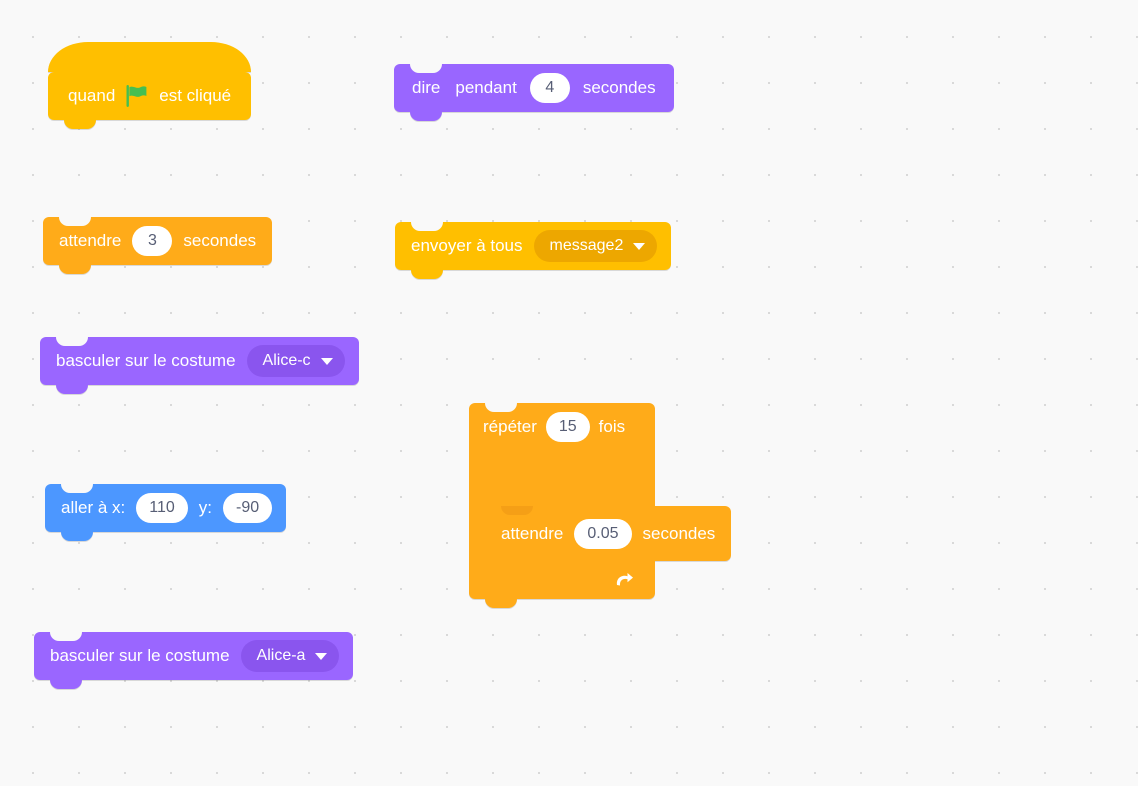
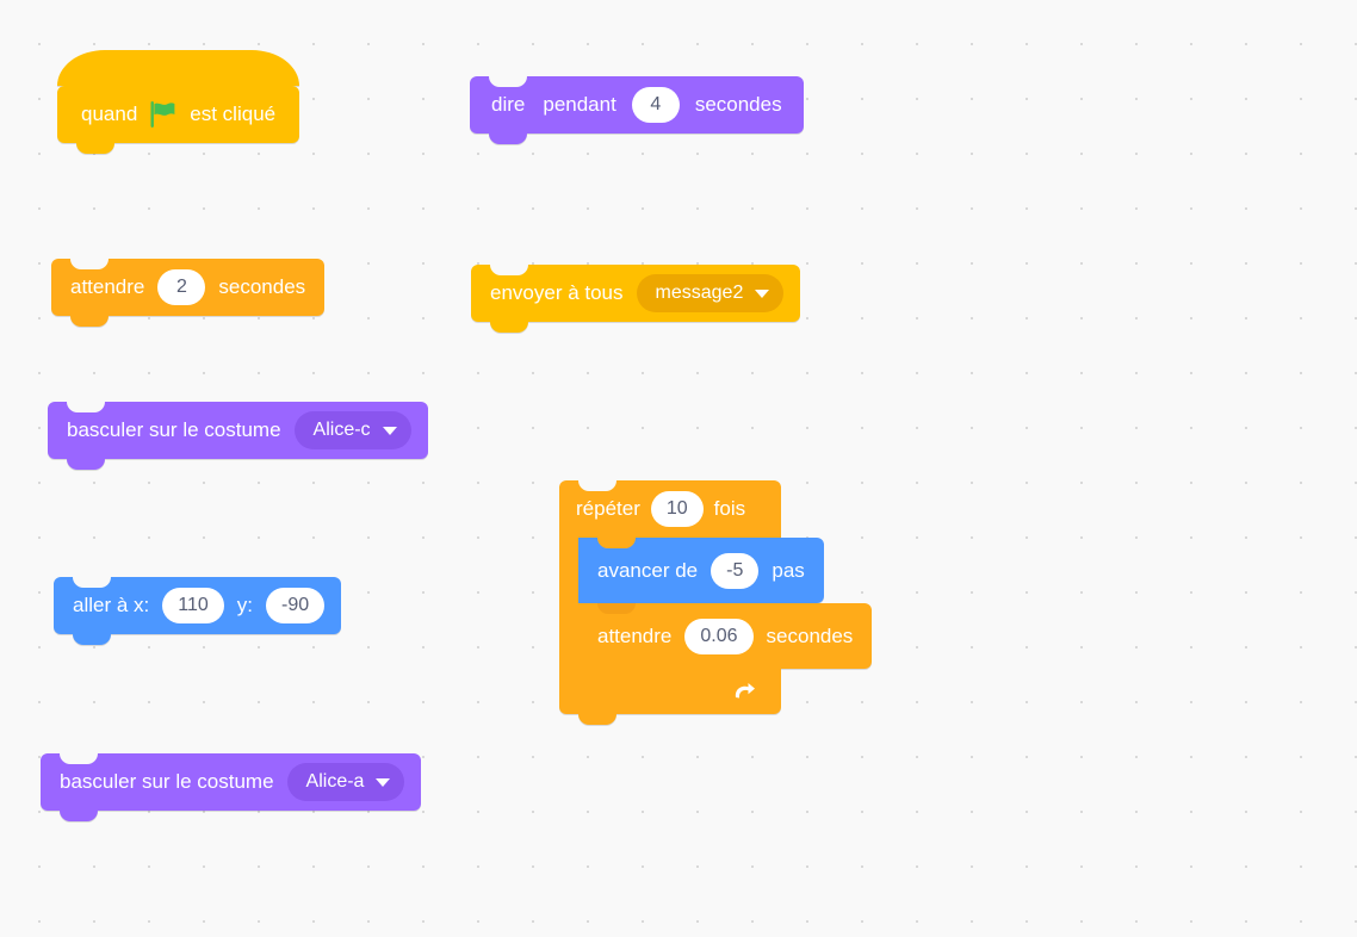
  quand
  est cliqué
  dire
  pendant
  4
  secondes
  attendre
- 3
+ 2
  secondes
  envoyer à tous
  message2
  basculer sur le costume
  Alice-c
  aller à x:
  110
  y:
  -90
  répéter
- 15
+ 10
  fois
+ avancer de
+ -5
+ pas
  attendre
- 0.05
+ 0.06
  secondes
  basculer sur le costume
  Alice-a
